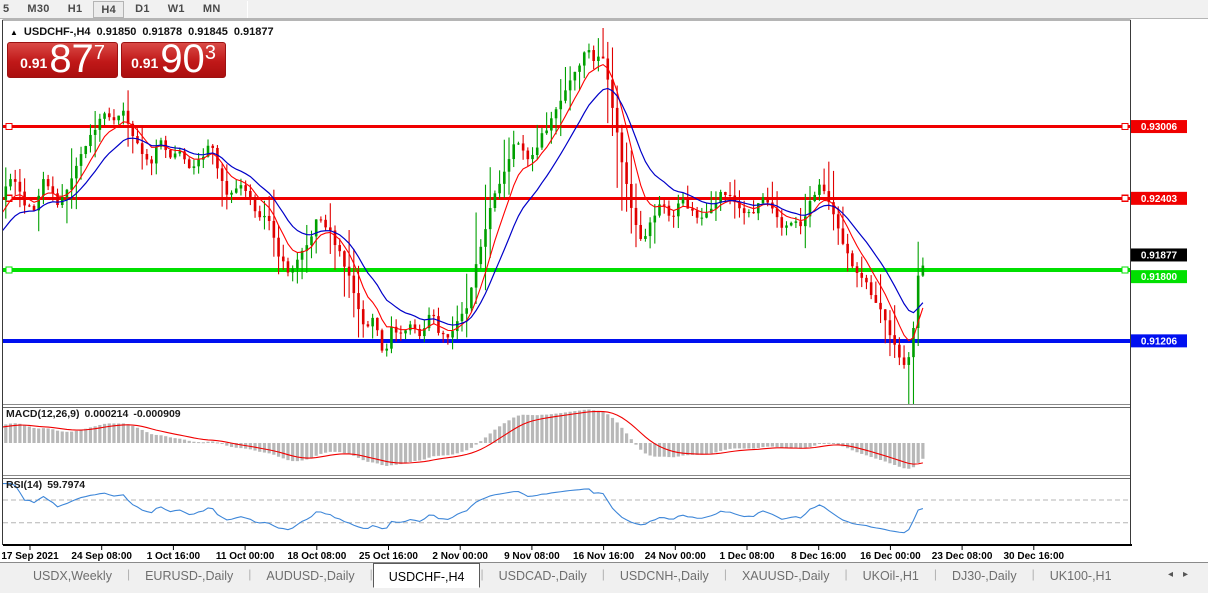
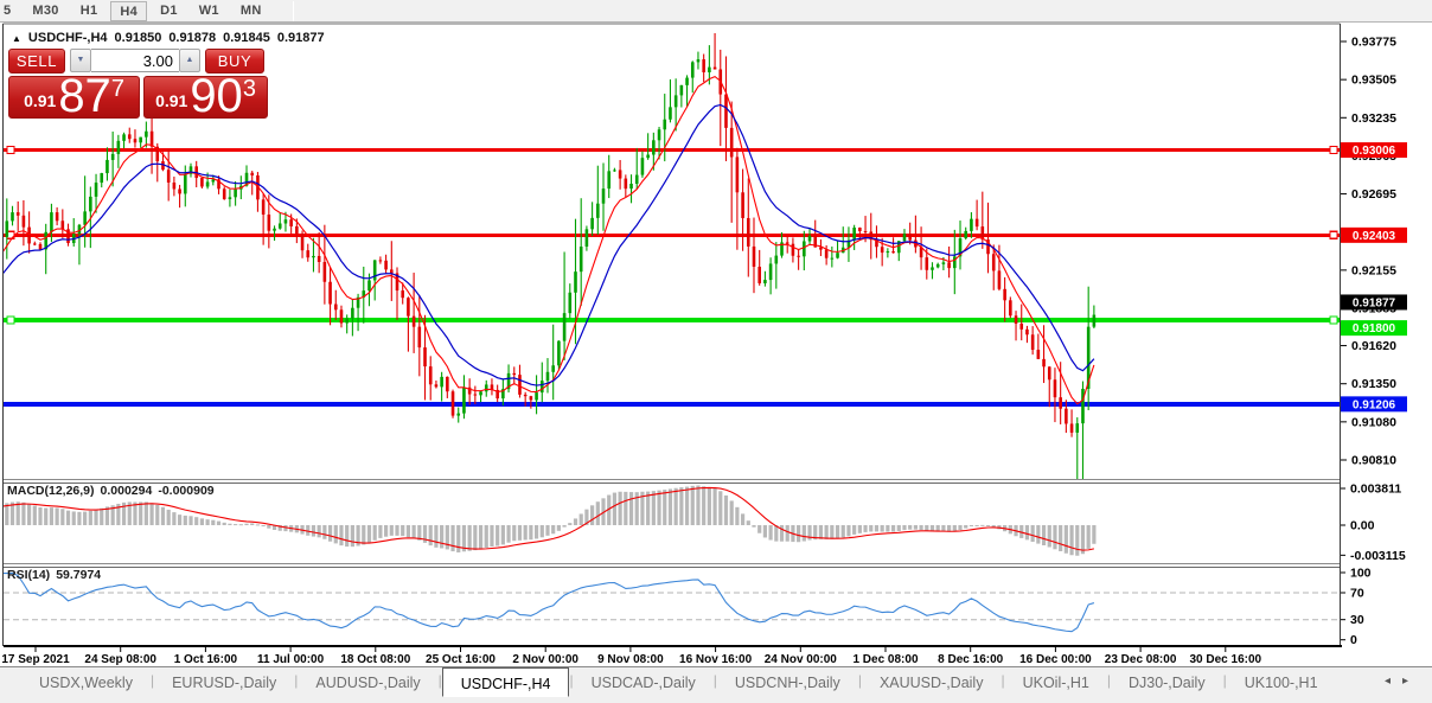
+ 0.93775
+ 0.93505
+ 0.93235
+ 0.92695
+ 0.92155
+ 0.91620
+ 0.91350
+ 0.91080
+ 0.90810
+ 0.003811
+ 0.00
+ -0.003115
+ 100
+ 70
+ 30
+ 0
  0.93006
  0.92403
  0.91877
  0.91800
  0.91206
  17 Sep 2021
  24 Sep 08:00
  1 Oct 16:00
- 11 Oct 00:00
+ 11 Jul 00:00
  18 Oct 08:00
  25 Oct 16:00
  2 Nov 00:00
  9 Nov 08:00
  16 Nov 16:00
  24 Nov 00:00
  1 Dec 08:00
  8 Dec 16:00
  16 Dec 00:00
  23 Dec 08:00
  30 Dec 16:00
  5
  M30
  H1
  H4
  D1
  W1
  MN
  ▲
  USDCHF-,H4
  0.91850
  0.91878
  0.91845
  0.91877
+ SELL
+ 3.00
+ BUY
  0.91
  87
  7
  0.91
  90
  3
  MACD(12,26,9)
- 0.000214
+ 0.000294
  -0.000909
  RSI(14)
  59.7974
  USDX,Weekly
  |
  EURUSD-,Daily
  |
  AUDUSD-,Daily
  |
  USDCHF-,H4
  |
  USDCAD-,Daily
  |
  USDCNH-,Daily
  |
  XAUUSD-,Daily
  |
  UKOil-,H1
  |
  DJ30-,Daily
  |
  UK100-,H1
  ◂
  ▸
